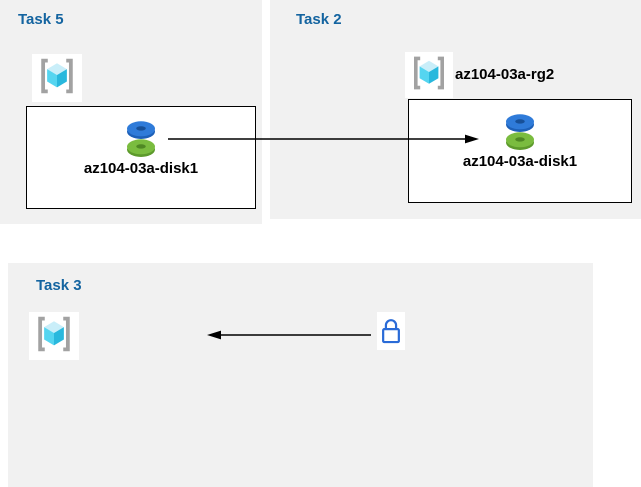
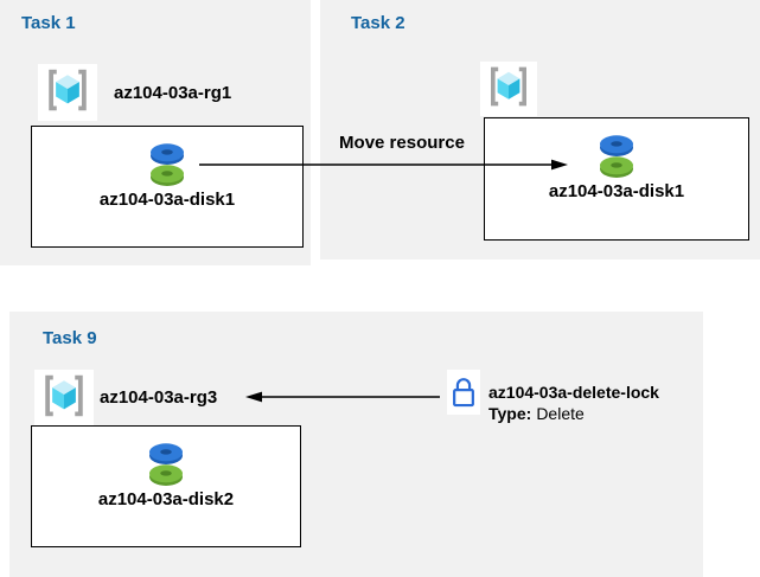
- Task 5
+ Task 1
+ az104-03a-rg1
  az104-03a-disk1
  Task 2
- az104-03a-rg2
  az104-03a-disk1
- Task 3
+ Task 9
+ az104-03a-rg3
+ az104-03a-disk2
+ Move resource
+ az104-03a-delete-lock
+ Type: Delete
